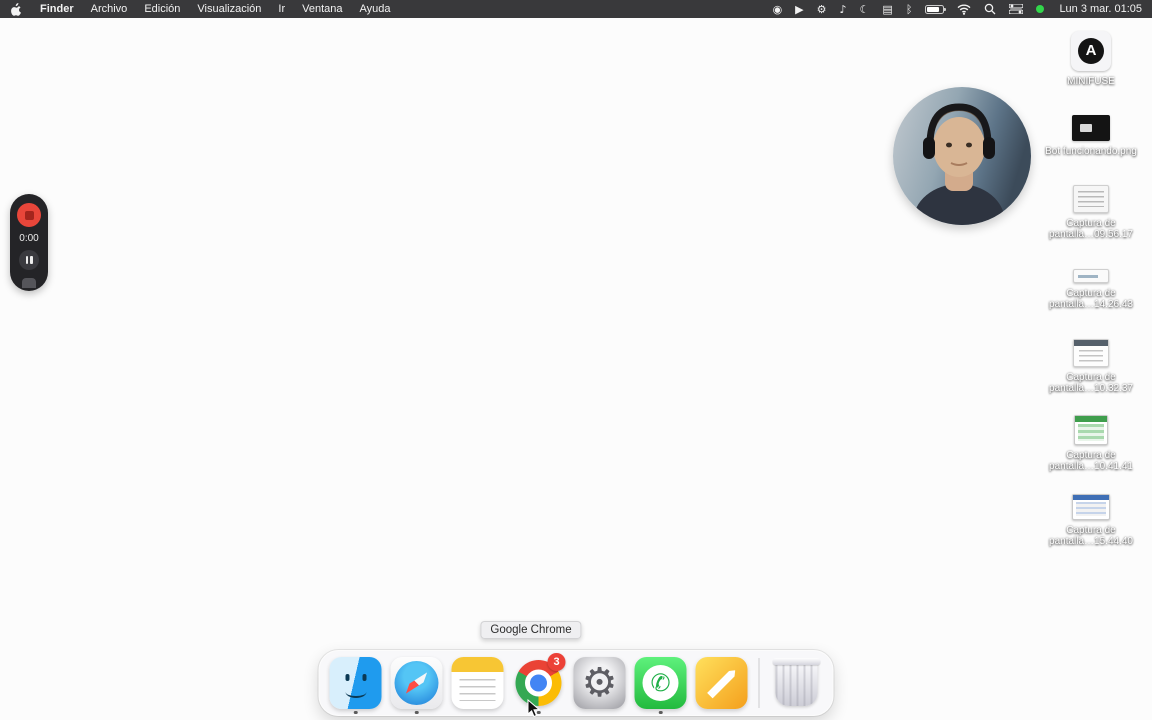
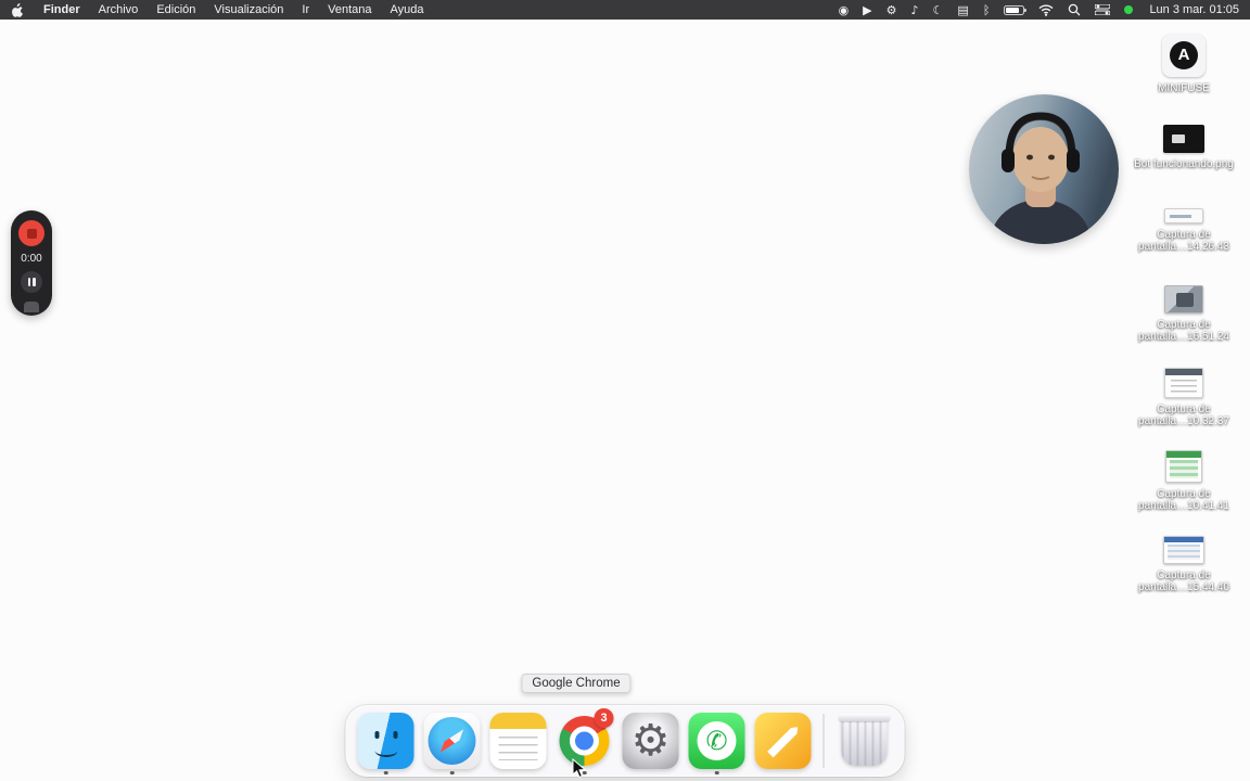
  Finder
  Archivo
  Edición
  Visualización
  Ir
  Ventana
  Ayuda
  ◉
  ▶
  ⚙
  ♪
  ☾
  ▤
  ᛒ
  Lun 3 mar. 01:05
  0:00
  MINIFUSE
  Bot funcionando.png
- Captura de pantalla…09.56.17
  Captura de pantalla…14.26.43
+ Captura de pantalla…16.51.24
  Captura de pantalla…10.32.37
  Captura de pantalla…10.41.41
  Captura de pantalla…15.44.40
  Google Chrome
  3
